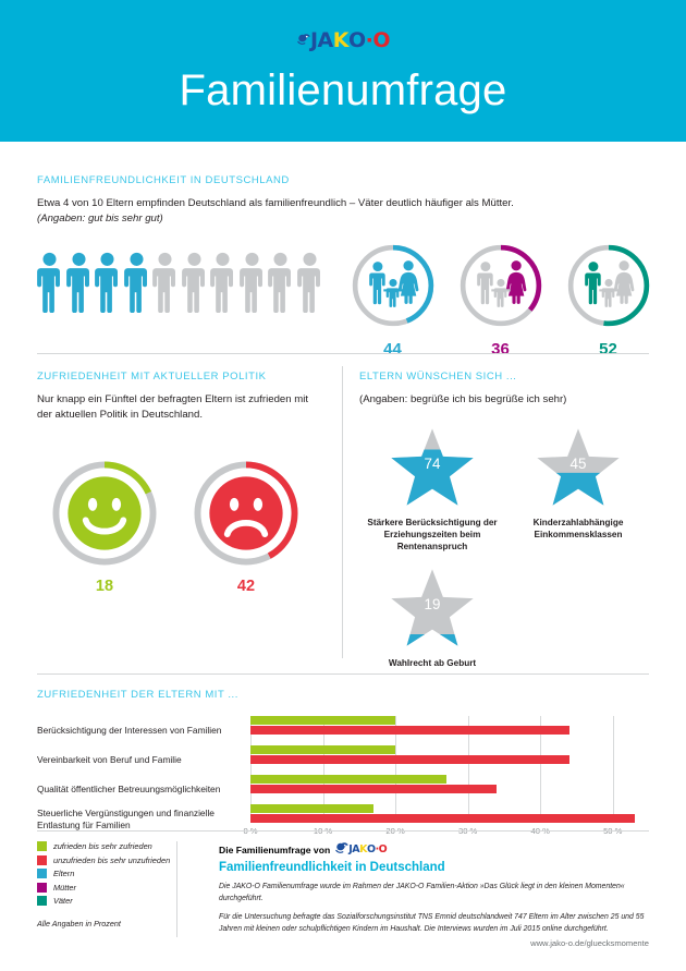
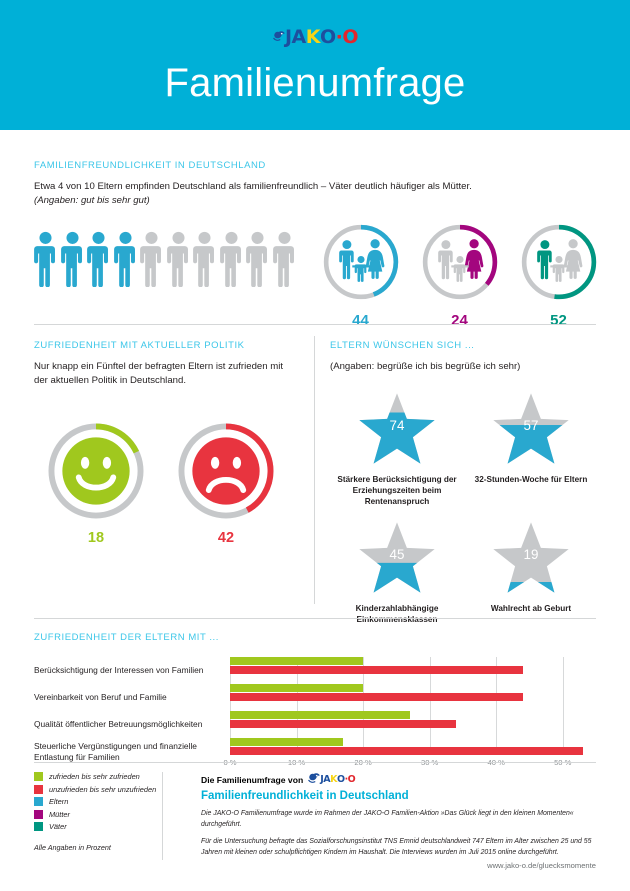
  J
  A
  K
  O
  ·
  O
  Familienumfrage
  FAMILIENFREUNDLICHKEIT IN DEUTSCHLAND
  Etwa 4 von 10 Eltern empfinden Deutschland als familienfreundlich – Väter deutlich häufiger als Mütter.
  (Angaben: gut bis sehr gut)
  44
- 36
+ 24
  52
  ZUFRIEDENHEIT MIT AKTUELLER POLITIK
  Nur knapp ein Fünftel der befragten Eltern ist zufrieden mit der aktuellen Politik in Deutschland.
  18
  42
  ELTERN WÜNSCHEN SICH ...
  (Angaben: begrüße ich bis begrüße ich sehr)
  74
  Stärkere Berücksichtigung der Erziehungszeiten beim Rentenanspruch
+ 57
+ 32-Stunden-Woche für Eltern
  45
  Kinderzahlabhängige Einkommensklassen
  19
  Wahlrecht ab Geburt
  ZUFRIEDENHEIT DER ELTERN MIT ...
  Berücksichtigung der Interessen von Familien
  Vereinbarkeit von Beruf und Familie
  Qualität öffentlicher Betreuungsmöglichkeiten
  Steuerliche Vergünstigungen und finanzielle Entlastung für Familien
  zufrieden bis sehr zufrieden
  unzufrieden bis sehr unzufrieden
  Eltern
  Mütter
  Väter
  Alle Angaben in Prozent
  Die Familienumfrage von
  J
  A
  K
  O
  ·
  O
  Familienfreundlichkeit in Deutschland
  www.jako-o.de/gluecksmomente
